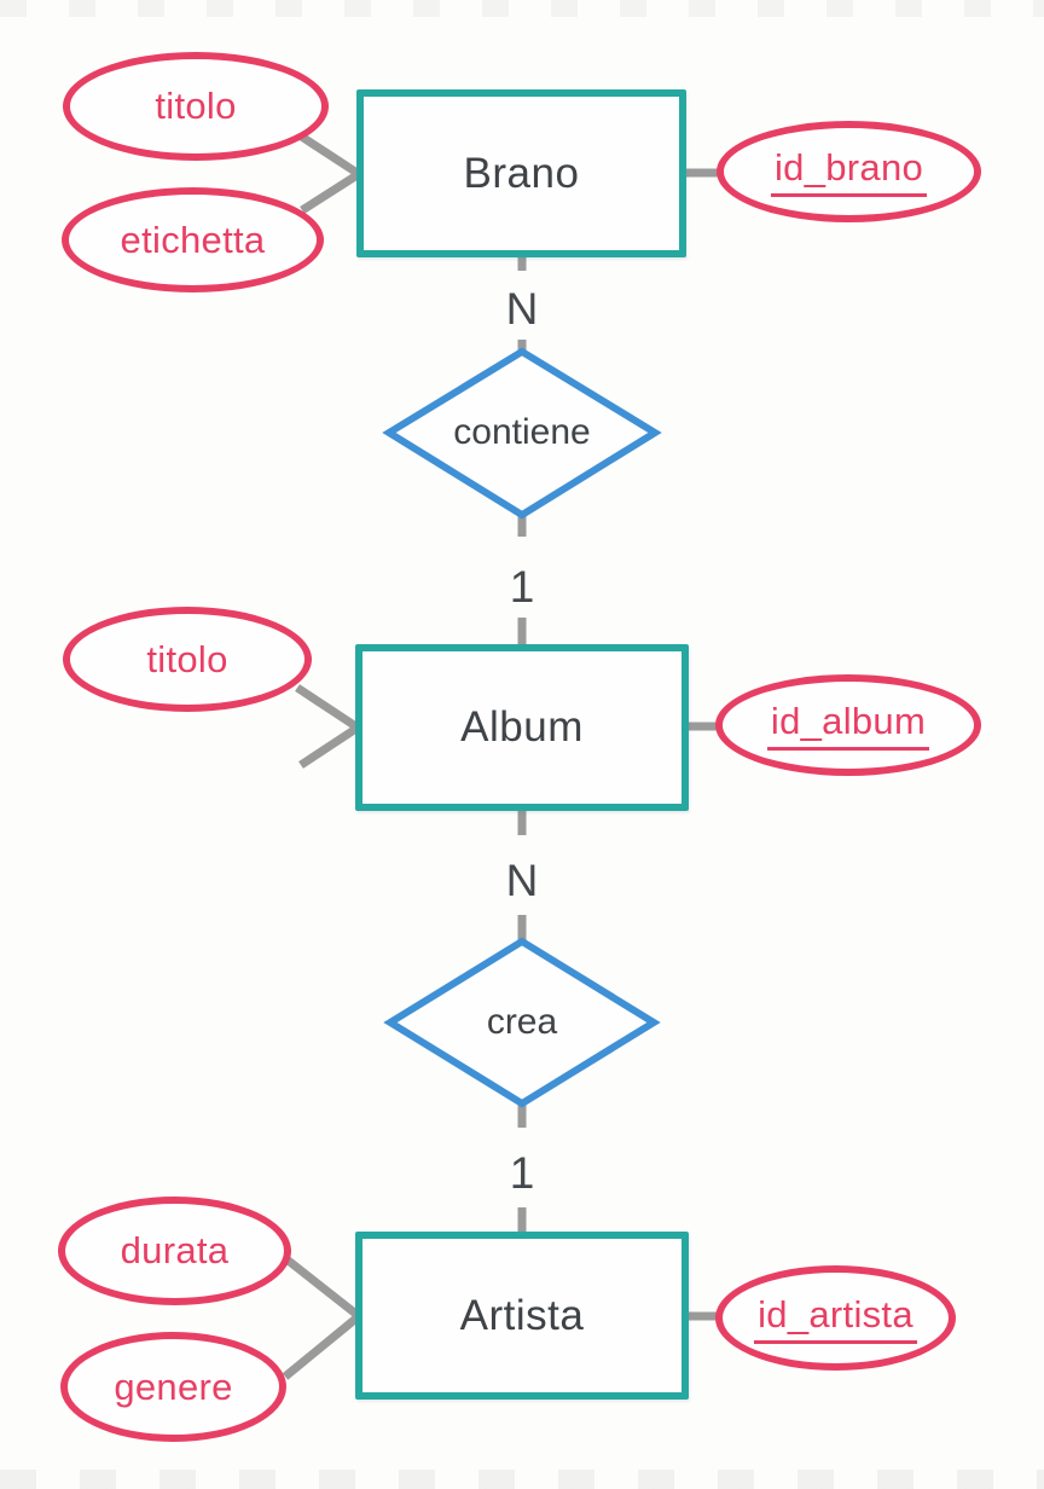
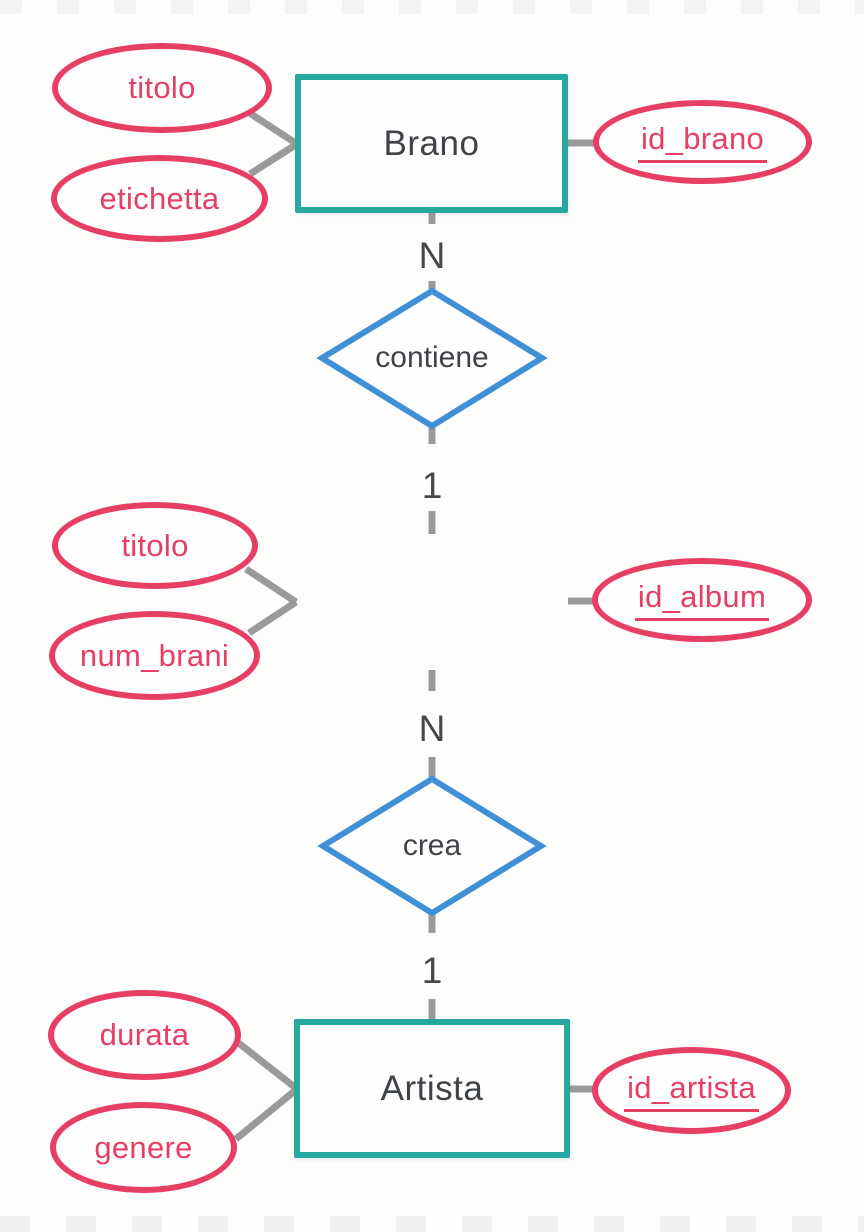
  Brano
- Album
  Artista
  titolo
  etichetta
  titolo
+ num_brani
  durata
  genere
  id_brano
  id_album
  id_artista
  contiene
  crea
  N
  1
  N
  1
